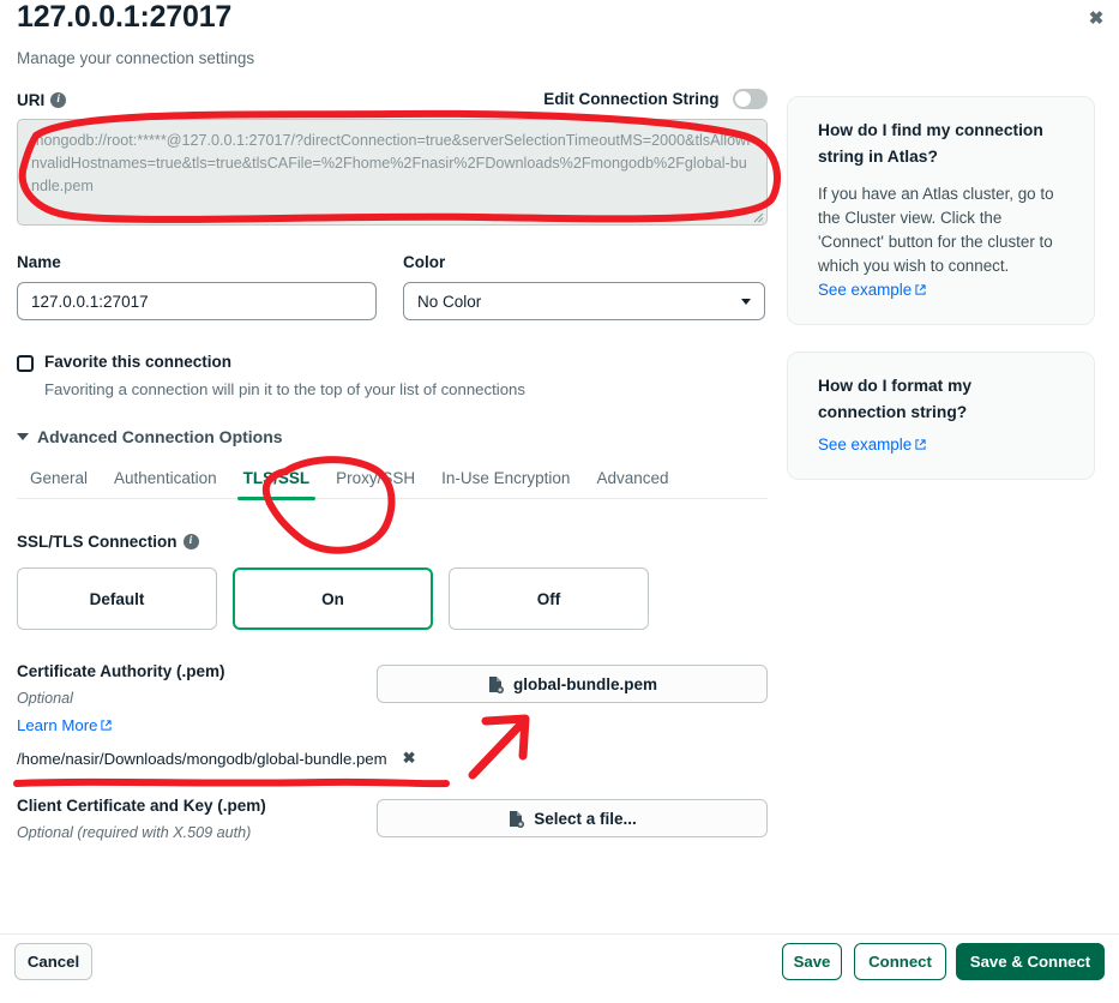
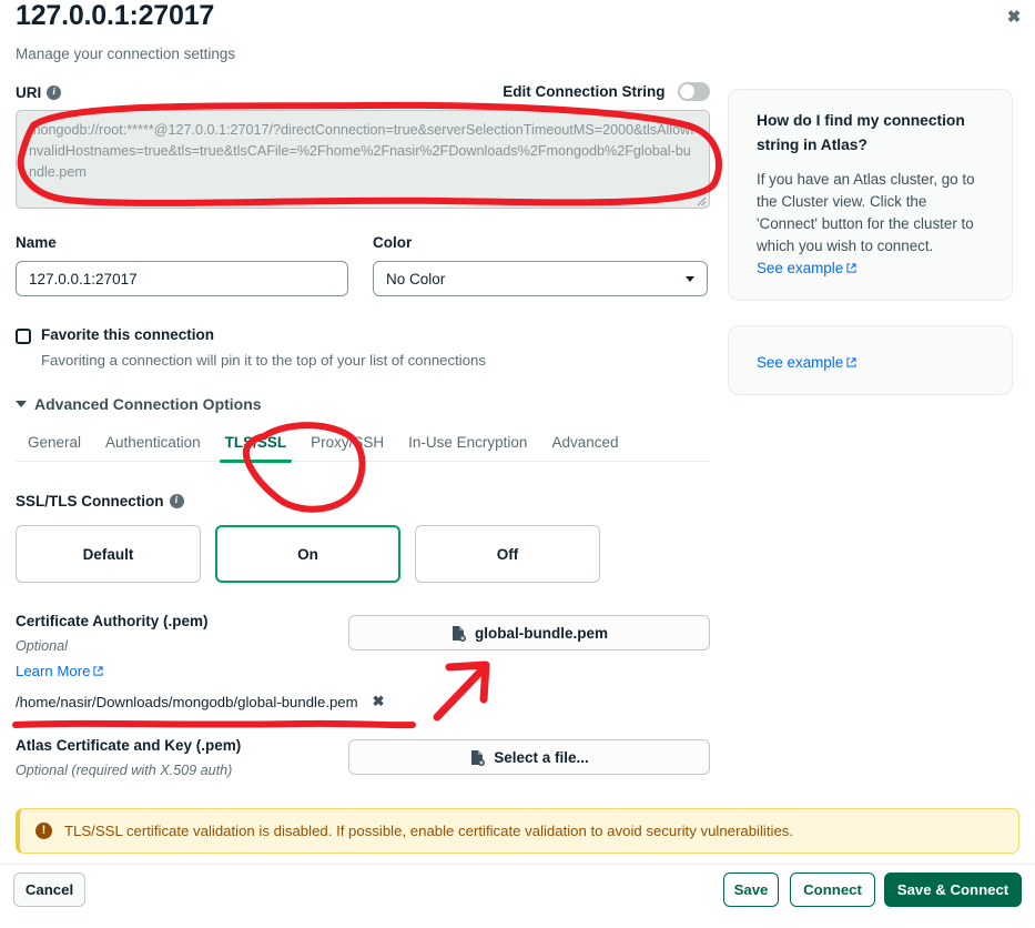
  ✖
  127.0.0.1:27017
  Manage your connection settings
  URI
  i
  Edit Connection String
  mongodb://root:*****@127.0.0.1:27017/?directConnection=true&serverSelectionTimeoutMS=2000&tlsAllownvalidHostnames=true&tls=true&tlsCAFile=%2Fhome%2Fnasir%2FDownloads%2Fmongodb%2Fglobal-bundle.pem
  Name
  127.0.0.1:27017
  Color
  No Color
  Favorite this connection
  Favoriting a connection will pin it to the top of your list of connections
  Advanced Connection Options
  General
  Authentication
  TLSSL
  Proxy/SH
  In-Use Encryption
  Advanced
  SSL/TLS Connection
  i
  Default
  On
  Off
  Certificate Authority (.pem)
  Optional
  Learn More
  /home/nasir/Downloads/mongodb/global-bundle.pem
  ✖
  global-bundle.pem
- Client Certificate and Key (.pem)
+ Atlas Certificate and Key (.pem)
  Optional (required with X.509 auth)
  Select a file...
  How do I find my connection string in Atlas?
  If you have an Atlas cluster, go to the Cluster view. Click the 'Connect' button for the cluster to which you wish to connect.
  See example
- How do I format my connection string?
  See example
+ !
+ TLS/SSL certificate validation is disabled. If possible, enable certificate validation to avoid security vulnerabilities.
  Cancel
  Save
  Connect
  Save & Connect
